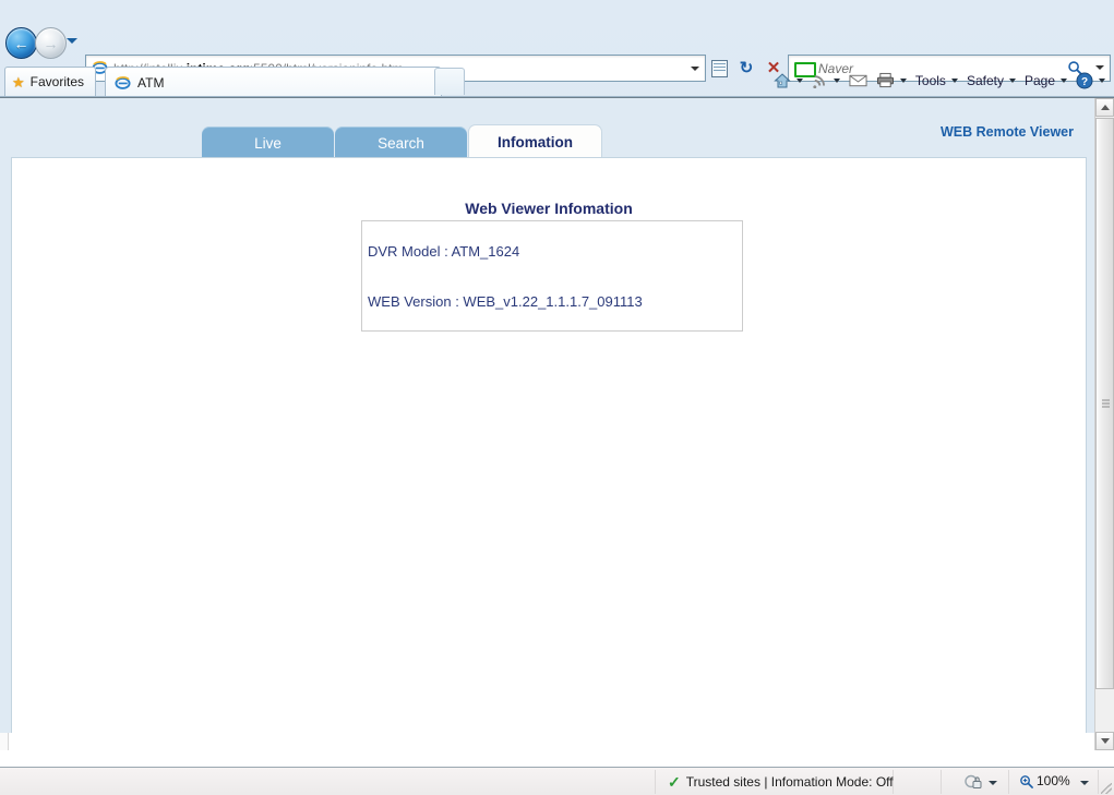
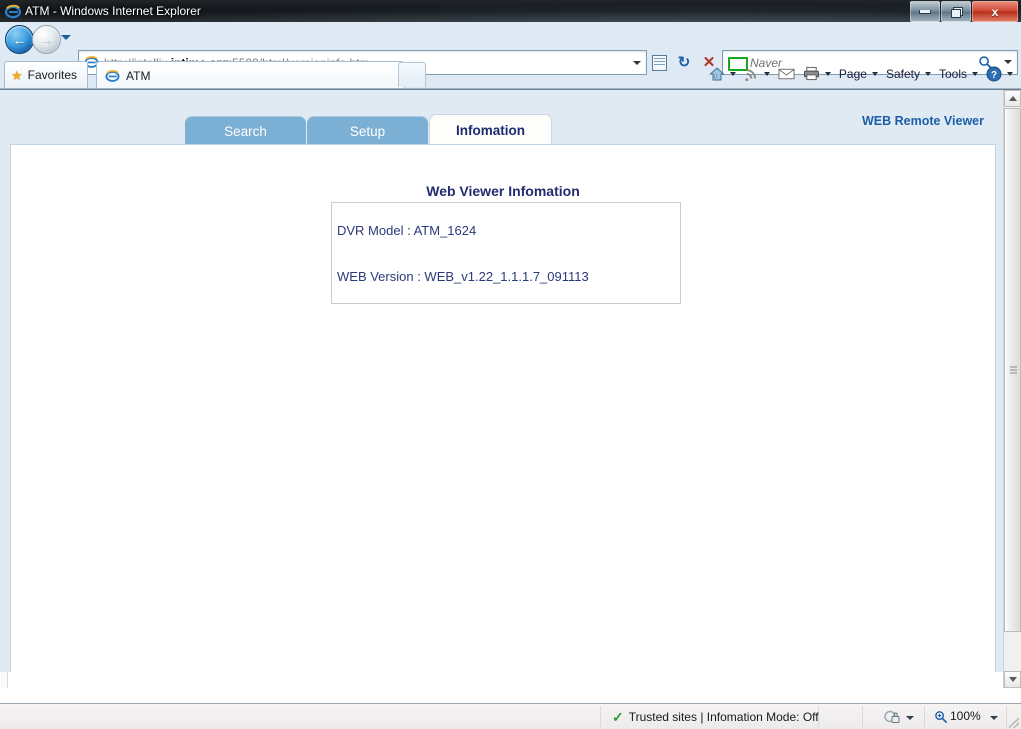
+ ATM - Windows Internet Explorer
+ x
  ←
  →
  ↻
  ✕
  Naver
  ★
  Favorites
  ATM
- Tools
+ Page
  Safety
- Page
+ Tools
  ?
- Live
  Search
+ Setup
  Infomation
  WEB Remote Viewer
  Web Viewer Infomation
  DVR Model : ATM_1624
  WEB Version : WEB_v1.22_1.1.1.7_091113
  ✓
  Trusted sites | Infomation Mode: Off
  100%
